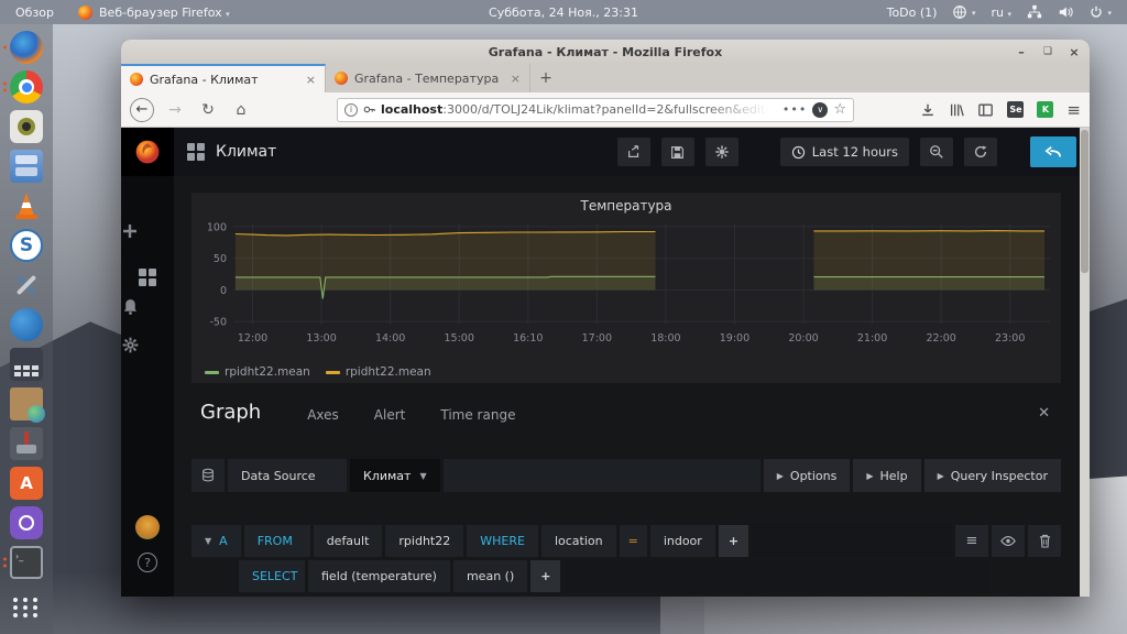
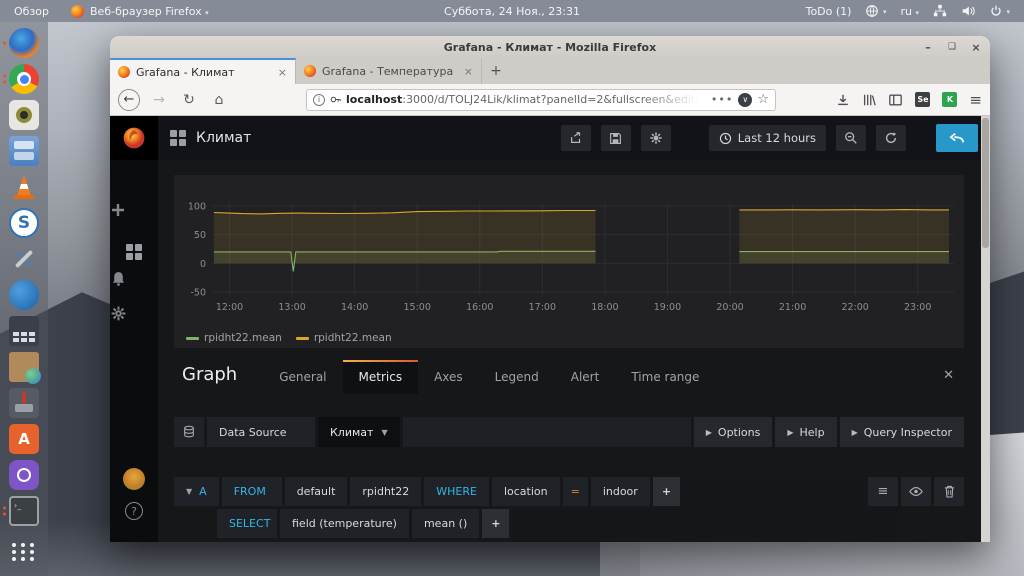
  Обзор
  Веб-браузер Firefox ▾
  Суббота, 24 Ноя., 23:31
  ToDo (1)
  ▾
  ru ▾
  ▾
  S
  A
  ›_
  Grafana - Климат - Mozilla Firefox
  –
  ❏
  ×
  Grafana - Климат
  ×
  Grafana - Температура
  ×
  +
  ←
  →
  ↻
  ⌂
  i
  localhost:3000/d/TOLJ24Lik/klimat?panelId=2&fullscreen&edit&
  •••
  ∨
  ☆
  Se
  K
  ≡
  ?
  Климат
  Last 12 hours
- Температура
  100
  50
  0
  -50
  12:00
  13:00
  14:00
  15:00
- 16:10
+ 16:00
  17:00
  18:00
  19:00
  20:00
  21:00
  22:00
  23:00
  rpidht22.mean
  rpidht22.mean
  Graph
+ General
+ Metrics
  Axes
+ Legend
  Alert
  Time range
  ✕
  Data Source
  Климат
  ▼
  ▶
  Options
  ▶
  Help
  ▶
  Query Inspector
  ▼
  A
  FROM
  default
  rpidht22
  WHERE
  location
  =
  indoor
  +
  ≡
  SELECT
  field (temperature)
  mean ()
  +
